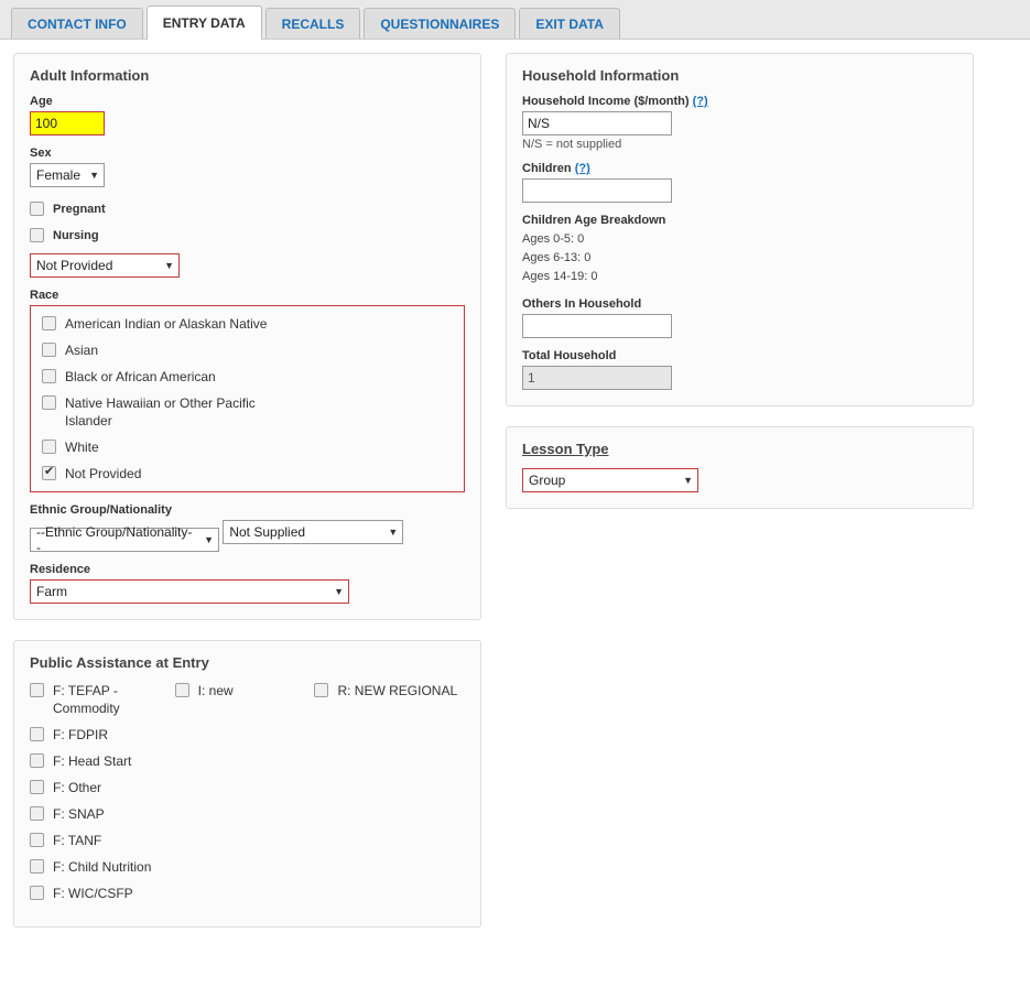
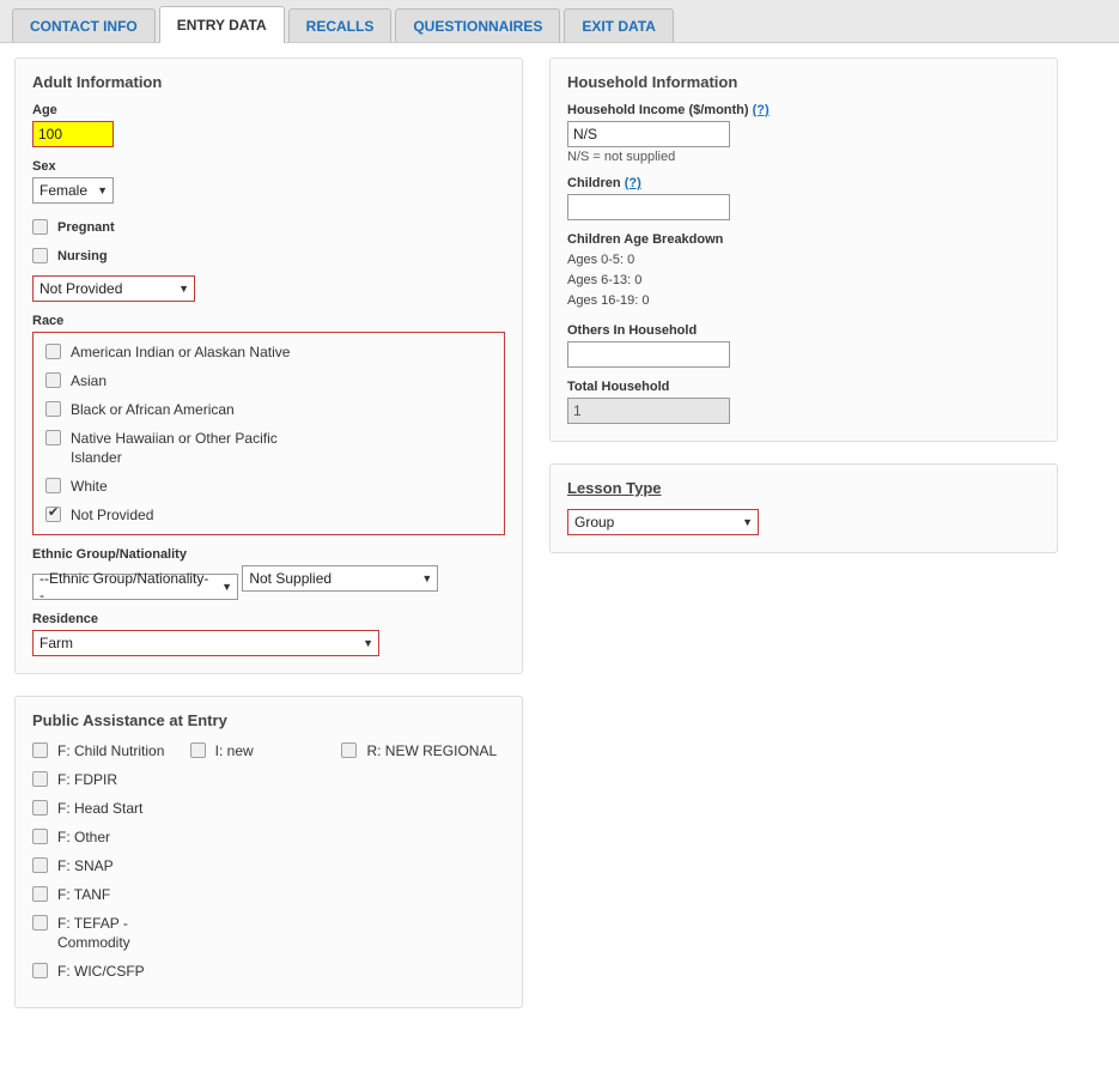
  CONTACT INFO
  ENTRY DATA
  RECALLS
  QUESTIONNAIRES
  EXIT DATA
  Adult Information
  Age
  100
  Sex
  Female
  ▼
  Pregnant
  Nursing
  Not Provided
  ▼
  Race
  American Indian or Alaskan Native
  Asian
  Black or African American
  Native Hawaiian or Other Pacific Islander
  White
  Not Provided
  Ethnic Group/Nationality
  --Ethnic Group/Nationality--
  ▼
  Not Supplied
  ▼
  Residence
  Farm
  ▼
  Public Assistance at Entry
- F: TEFAP - Commodity
+ F: Child Nutrition
  F: FDPIR
  F: Head Start
  F: Other
  F: SNAP
  F: TANF
- F: Child Nutrition
+ F: TEFAP - Commodity
  F: WIC/CSFP
  I: new
  R: NEW REGIONAL
  Household Information
  Household Income ($/month) (?)
  N/S
  N/S = not supplied
  Children (?)
  Children Age Breakdown
  Ages 0-5: 0
  Ages 6-13: 0
- Ages 14-19: 0
+ Ages 16-19: 0
  Others In Household
  Total Household
  1
  Lesson Type
  Group
  ▼
